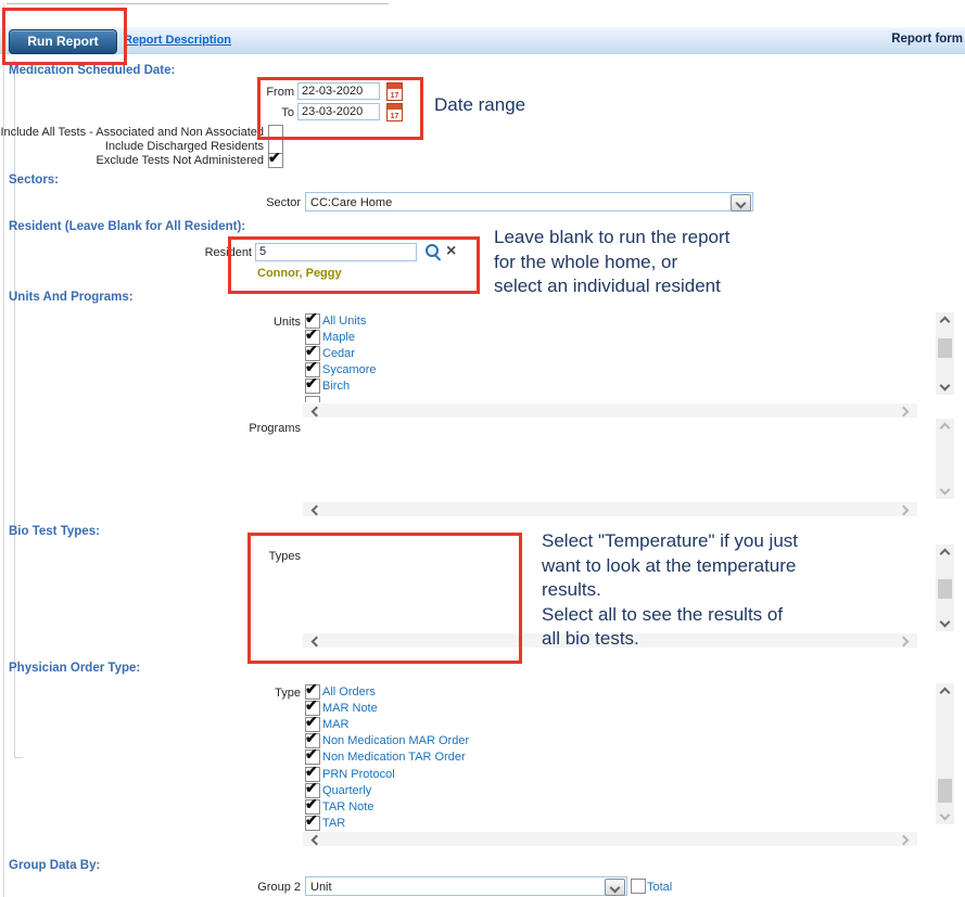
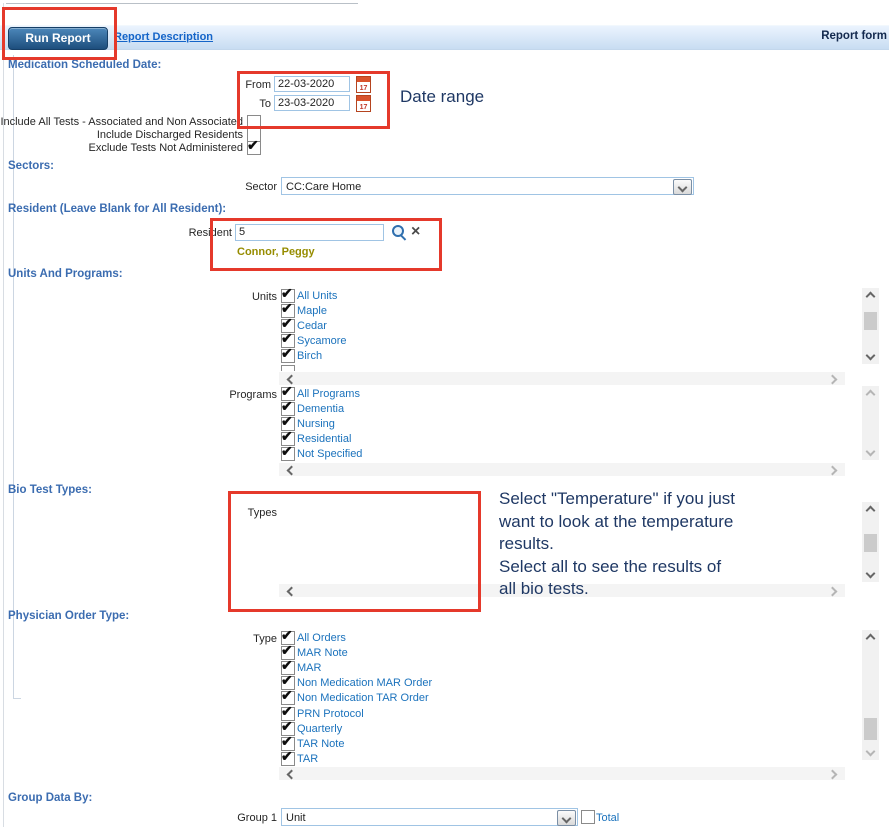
  Run Report
  Report Description
  Report form
  Medication Scheduled Date:
  From
  22-03-2020
  To
  23-03-2020
  Date range
  Include All Tests - Associated and Non Associated
  Include Discharged Residents
  Exclude Tests Not Administered
  Sectors:
  Sector
  CC:Care Home
  Resident (Leave Blank for All Resident):
  Resident
  5
  ×
  Connor, Peggy
- Leave blank to run the report
- for the whole home, or
- select an individual resident
  Units And Programs:
  Units
  All Units
  Maple
  Cedar
  Sycamore
  Birch
  Programs
+ All Programs
+ Dementia
+ Nursing
+ Residential
+ Not Specified
  Bio Test Types:
  Types
  Select "Temperature" if you just
  want to look at the temperature
  results.
  Select all to see the results of
  all bio tests.
  Physician Order Type:
  Type
  All Orders
  MAR Note
  MAR
  Non Medication MAR Order
  Non Medication TAR Order
  PRN Protocol
  Quarterly
  TAR Note
  TAR
  Group Data By:
- Group 2
+ Group 1
  Unit
  Total
